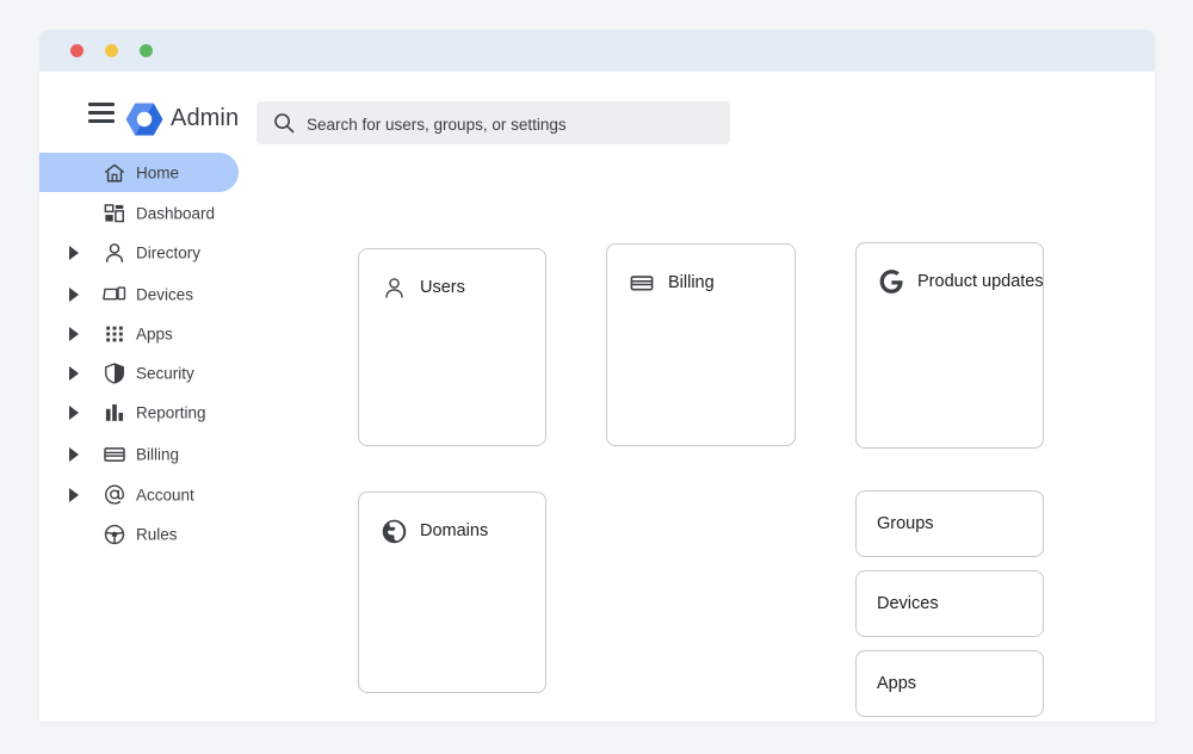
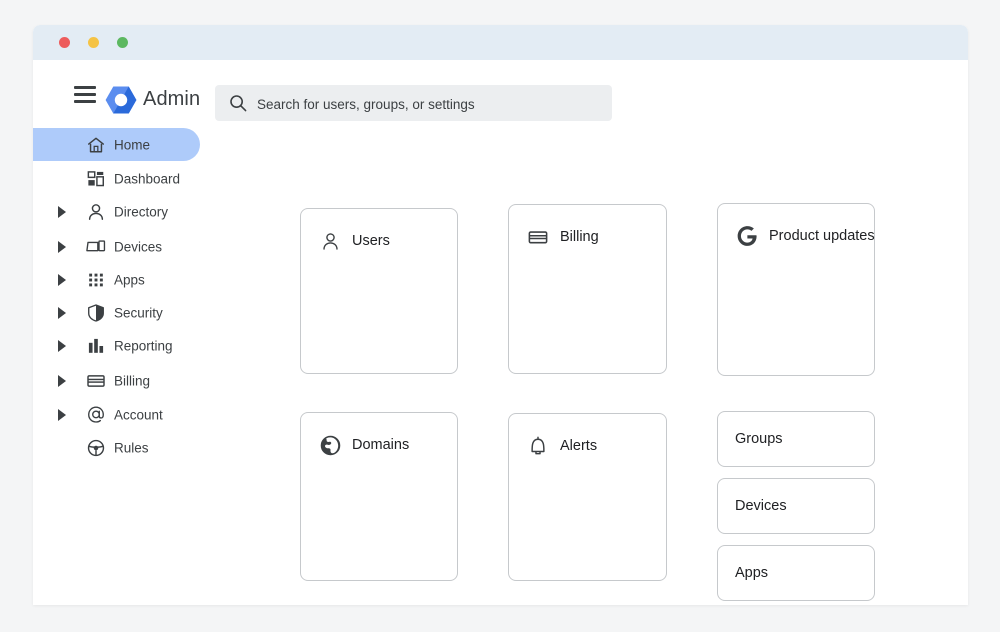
  Admin
  Search for users, groups, or settings
  Home
  Dashboard
  Directory
  Devices
  Apps
  Security
  Reporting
  Billing
  Account
  Rules
  Users
  Billing
  Product updates
  Domains
+ Alerts
  Groups
  Devices
  Apps
